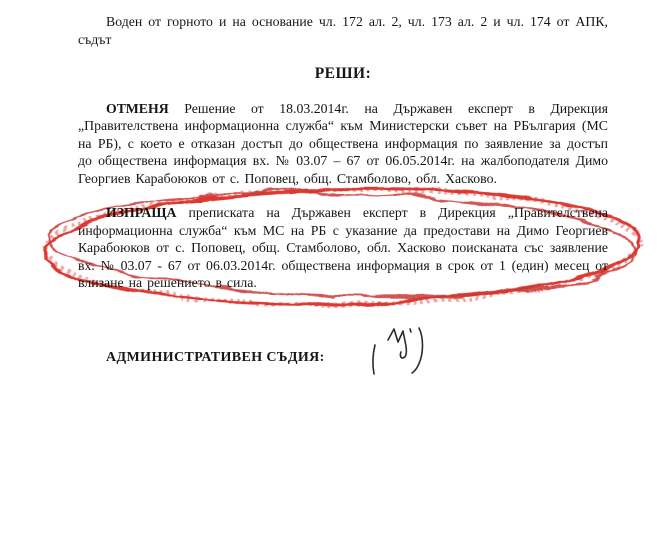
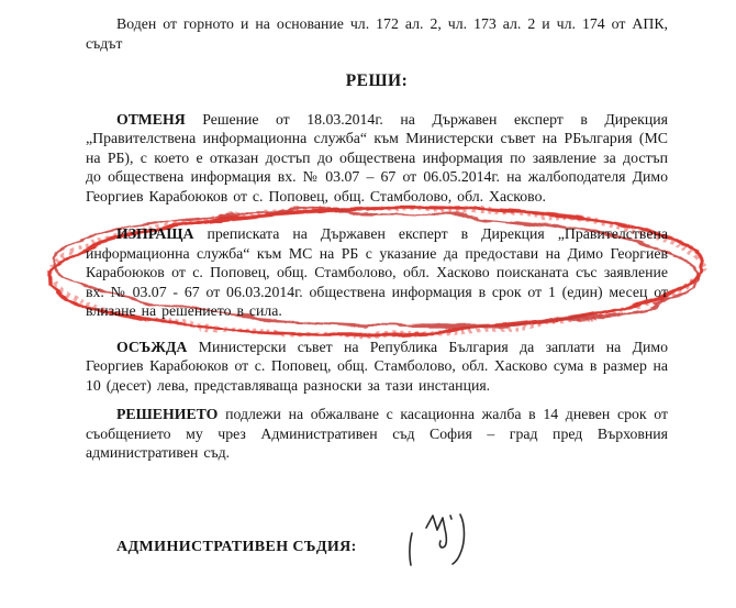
  Воден от горното и на основание чл. 172 ал. 2, чл. 173 ал. 2 и чл. 174 от АПК, съдът
  РЕШИ:
  ОТМЕНЯ Решение от 18.03.2014г. на Държавен експерт в Дирекция „Правителствена информационна служба“ към Министерски съвет на РБългария (МС на РБ), с което е отказан достъп до обществена информация по заявление за достъп до обществена информация вх. № 03.07 – 67 от 06.05.2014г. на жалбоподателя Димо Георгиев Карабоюков от с. Поповец, общ. Стамболово, обл. Хасково.
  ИРАЩА преписката на Държавен експерт в Дирекция „Правителствеа информационна служба“ към МС на РБ с указание да предостави на Димо Георгиев Карабоюков от с. Поповец, общ. Стамболово, обл. Хасково поисканата със заявление вх. № 03.07 - 67 от 06.03.2014г. обществена информация в срок от 1 (един) месец от взане на решението в сила.
+ ОСЪЖДА Министерски съвет на Република България да заплати на Димо Георгиев Карабоюков от с. Поповец, общ. Стамболово, обл. Хасково сума в размер на 10 (десет) лева, представляваща разноски за тази инстанция.
+ РЕШЕНИЕТО подлежи на обжалване с касационна жалба в 14 дневен срок от съобщението му чрез Административен съд София – град пред Върховния административен съд.
  АДМИНИСТРАТИВЕН СЪДИЯ:
